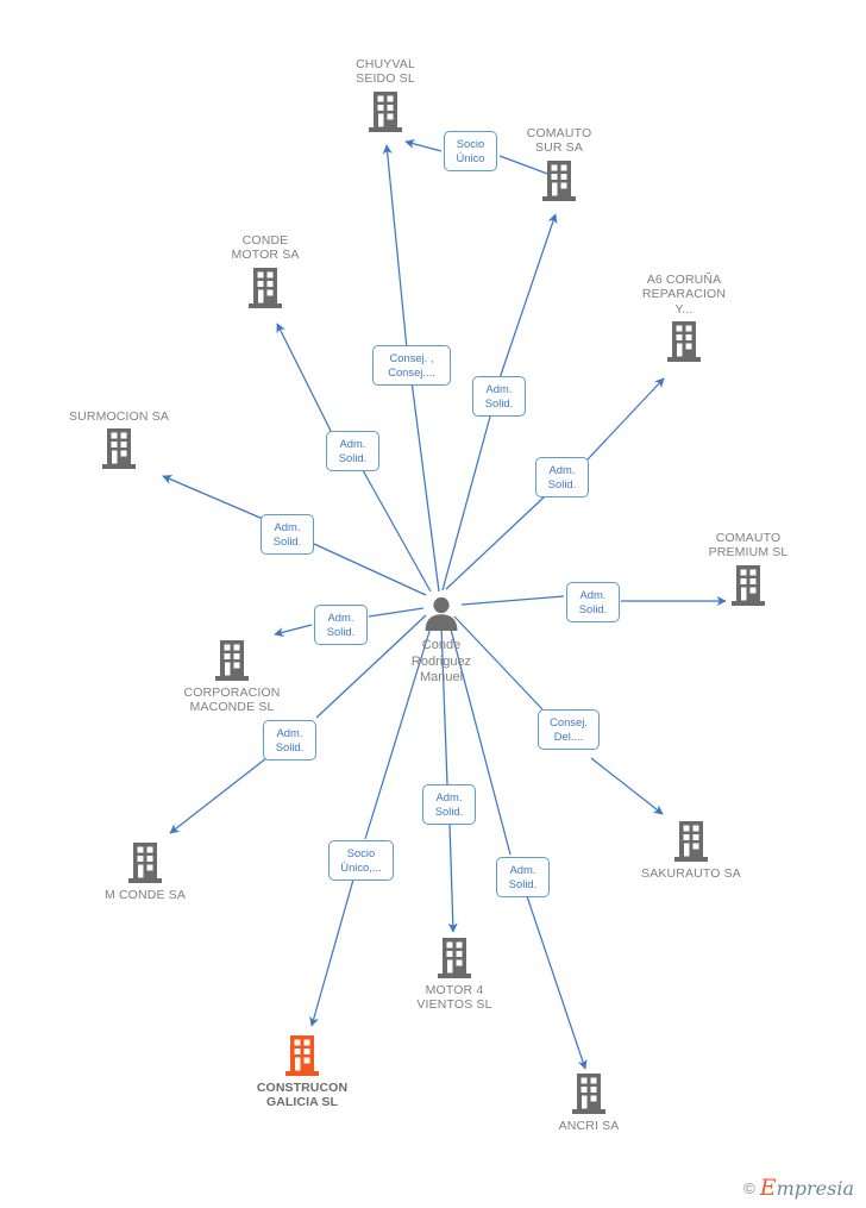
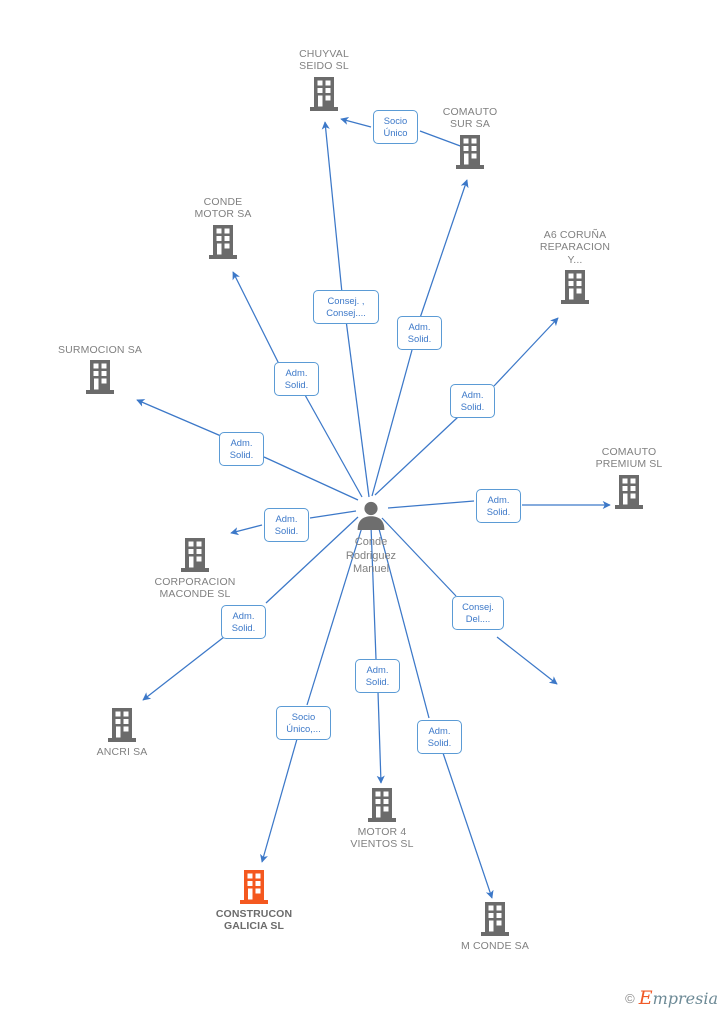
  CHUYVAL
  SEIDO SL
  COMAUTO
  SUR SA
  CONDE
  MOTOR SA
  A6 CORUÑA
  REPARACION
  Y...
  SURMOCION SA
  COMAUTO
  PREMIUM SL
  CORPORACION
  MACONDE SL
- M CONDE SA
+ ANCRI SA
  CONSTRUCON
  GALICIA SL
  MOTOR 4
  VIENTOS SL
- ANCRI SA
+ M CONDE SA
- SAKURAUTO SA
  Conde
  Rodriguez
  Manuel
  Socio
  Único
  Consej. ,
  Consej....
  Adm.
  Solid.
  Adm.
  Solid.
  Adm.
  Solid.
  Adm.
  Solid.
  Adm.
  Solid.
  Adm.
  Solid.
  Adm.
  Solid.
  Socio
  Único,...
  Adm.
  Solid.
  Adm.
  Solid.
  Consej.
  Del....
  ©
  Empresia
